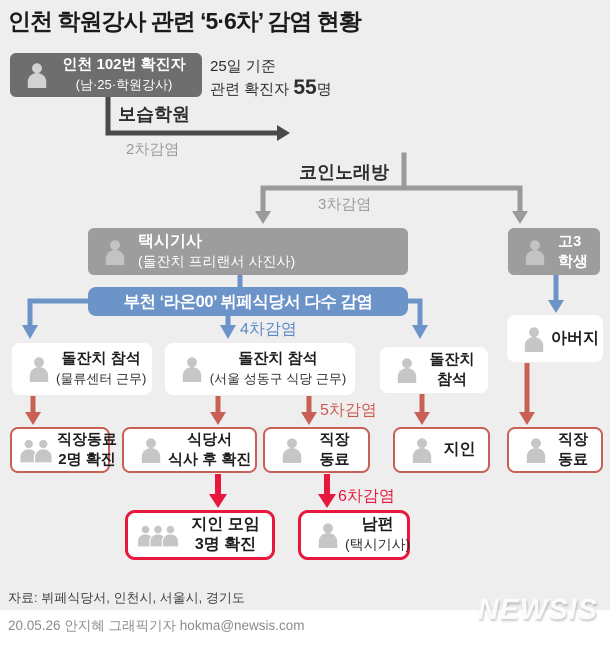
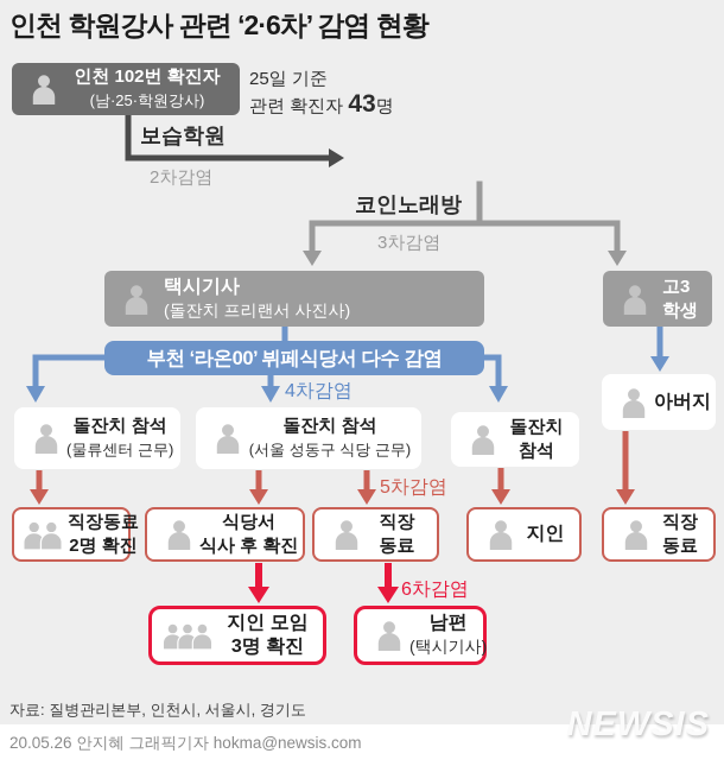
- 인천 학원강사 관련 ‘5·6차’ 감염 현황
+ 인천 학원강사 관련 ‘2·6차’ 감염 현황
  인천 102번 확진자
  (남·25·학원강사)
  25일 기준
- 관련 확진자 55명
+ 관련 확진자 43명
  보습학원
  2차감염
  코인노래방
  3차감염
  택시기사
  (돌잔치 프리랜서 사진사)
  고3
  학생
  부천 ‘라온00’ 뷔페식당서 다수 감염
  4차감염
  돌잔치 참석
  (물류센터 근무)
  돌잔치 참석
  (서울 성동구 식당 근무)
  돌잔치
  참석
  아버지
  5차감염
  직장동료
  2명 확진
  식당서
  식사 후 확진
  직장
  동료
  지인
  직장
  동료
  6차감염
  지인 모임
  3명 확진
  남편
  (택시기사)
- 자료: 뷔페식당서, 인천시, 서울시, 경기도
+ 자료: 질병관리본부, 인천시, 서울시, 경기도
  20.05.26 안지혜 그래픽기자 hokma@newsis.com
  NEWSIS
